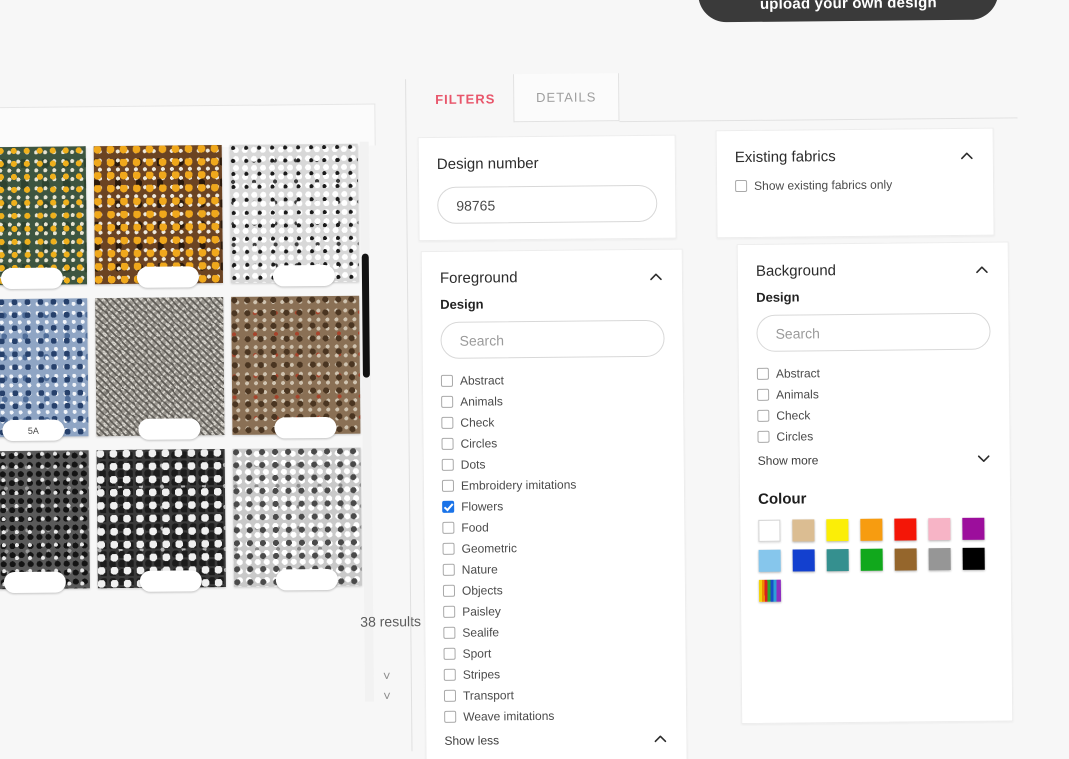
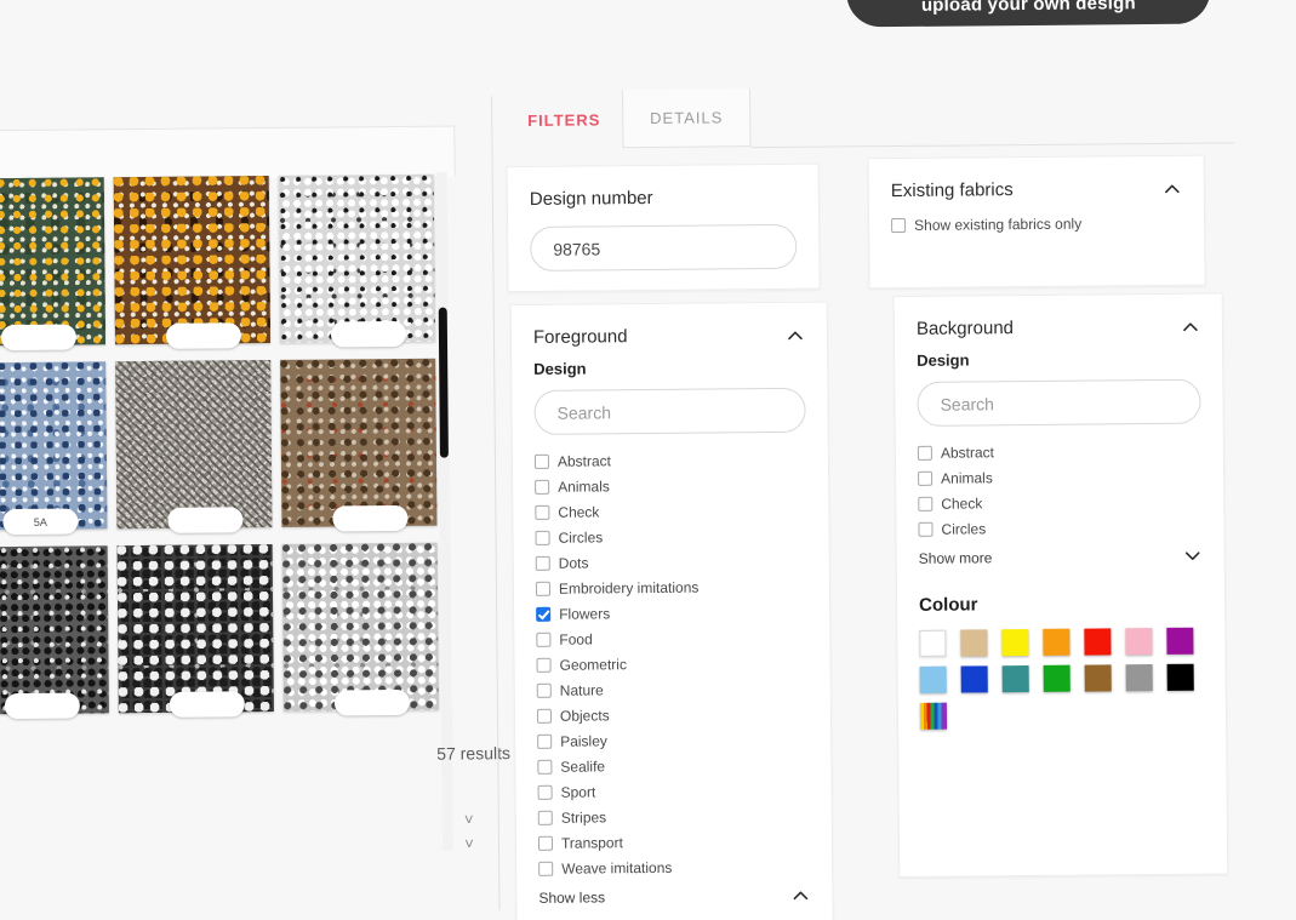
  upload your own design
  5A
  ˅
  ˅
- 38 results
+ 57 results
  FILTERS
  DETAILS
  Design number
  98765
  Existing fabrics
  Show existing fabrics only
  Foreground
  Design
  Search
  Abstract
  Animals
  Check
  Circles
  Dots
  Embroidery imitations
  Flowers
  Food
  Geometric
  Nature
  Objects
  Paisley
  Sealife
  Sport
  Stripes
  Transport
  Weave imitations
  Show less
  Background
  Design
  Search
  Abstract
  Animals
  Check
  Circles
  Show more
  Colour
